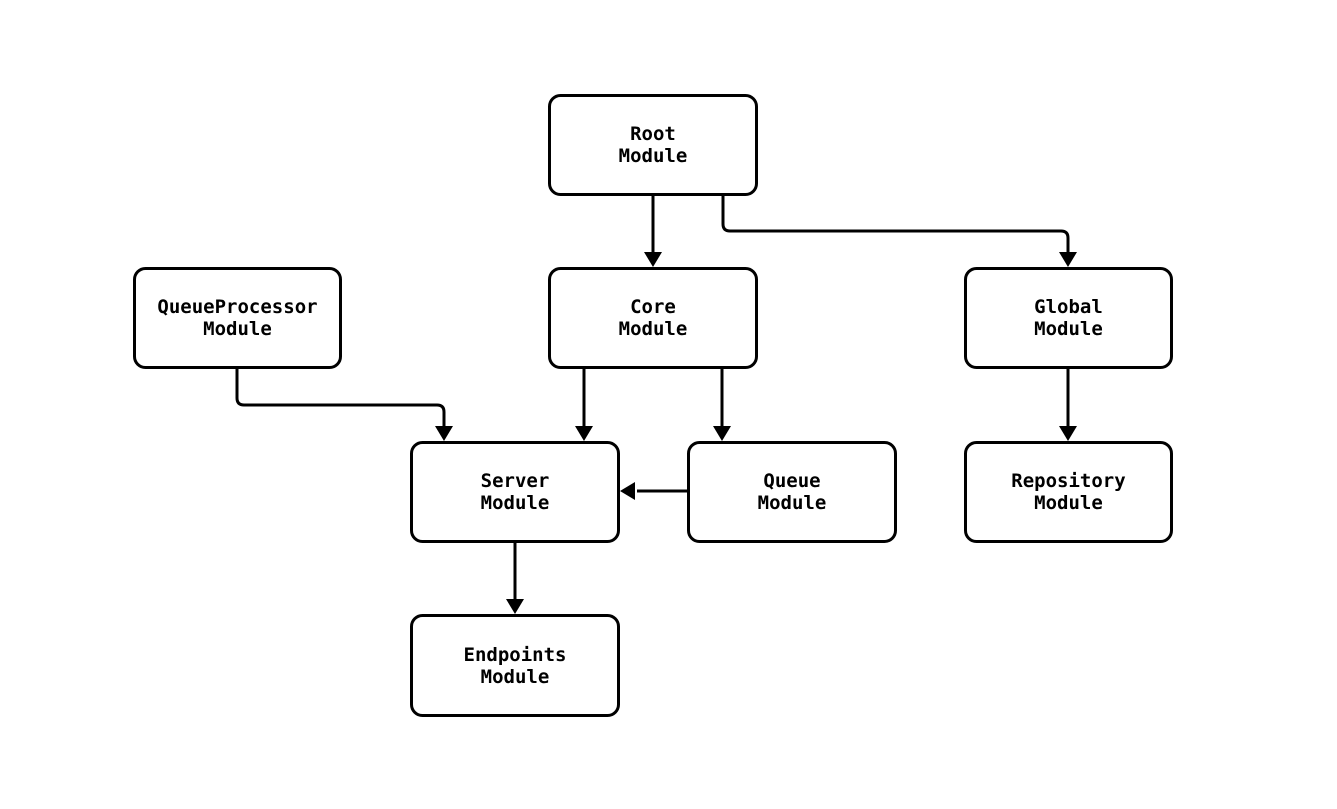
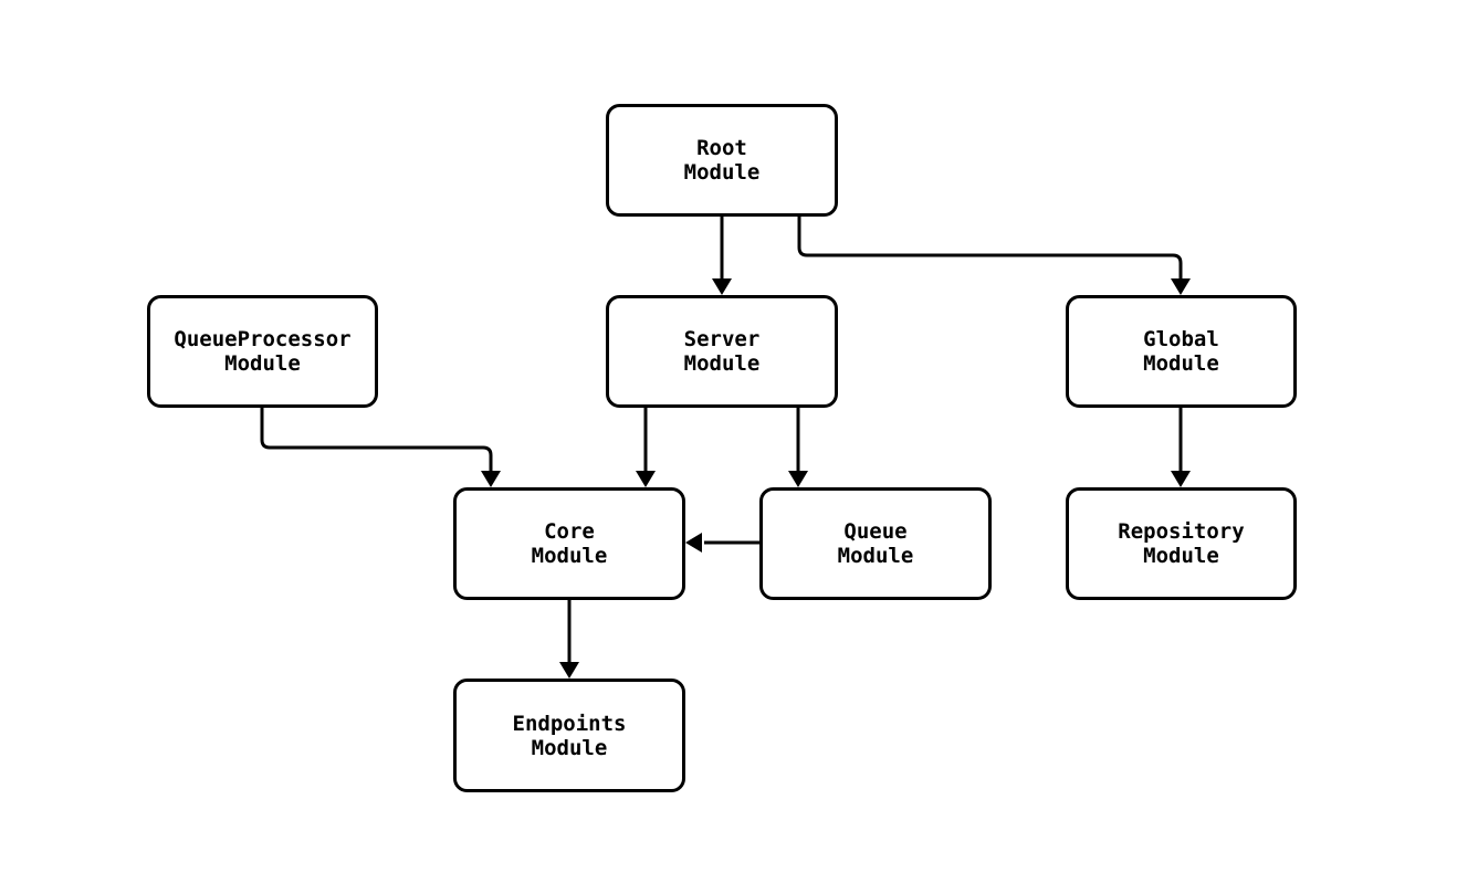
  Root
  Module
  QueueProcessor
  Module
- Core
+ Server
  Module
  Global
  Module
- Server
+ Core
  Module
  Queue
  Module
  Repository
  Module
  Endpoints
  Module
